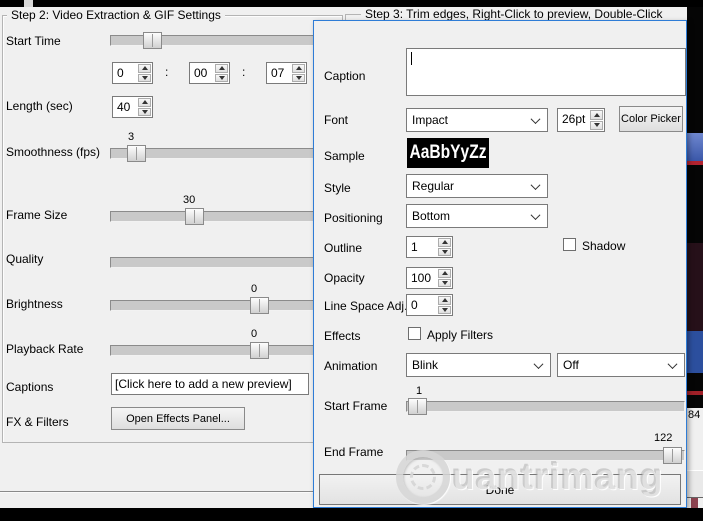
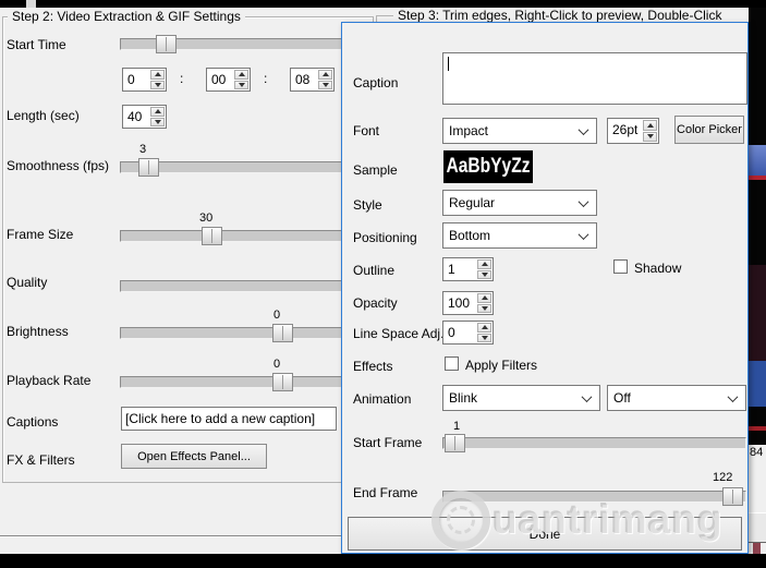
  84
  Step 3: Trim edges, Right-Click to preview, Double-Click
  Step 2: Video Extraction & GIF Settings
  Start Time
  0
  :
  00
  :
- 07
+ 08
  Length (sec)
  40
  Smoothness (fps)
  3
  Frame Size
  30
  Quality
  Brightness
  0
  Playback Rate
  0
  Captions
- [Click here to add a new preview]
+ [Click here to add a new caption]
  FX & Filters
  Open Effects Panel...
  Caption
  Font
  Impact
  26pt
  Color Picker
  Sample
  AaBbYyZz
  Style
  Regular
  Positioning
  Bottom
  Outline
  1
  Shadow
  Opacity
  100
  Line Space Adj
  0
  Effects
  Apply Filters
  Animation
  Blink
  Off
  Start Frame
  1
  End Frame
  122
  Done
  uantrimang
